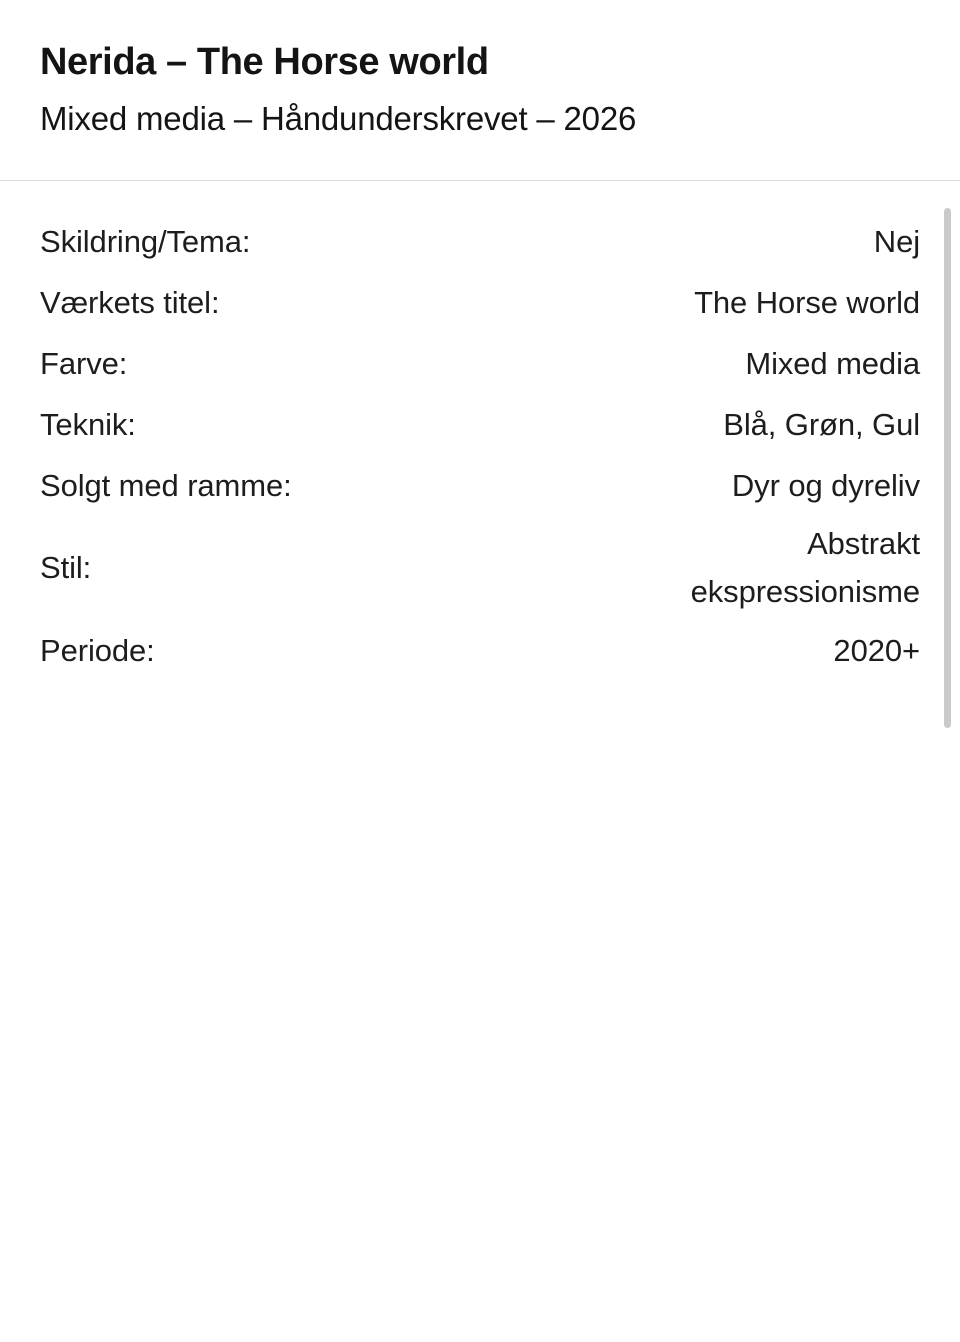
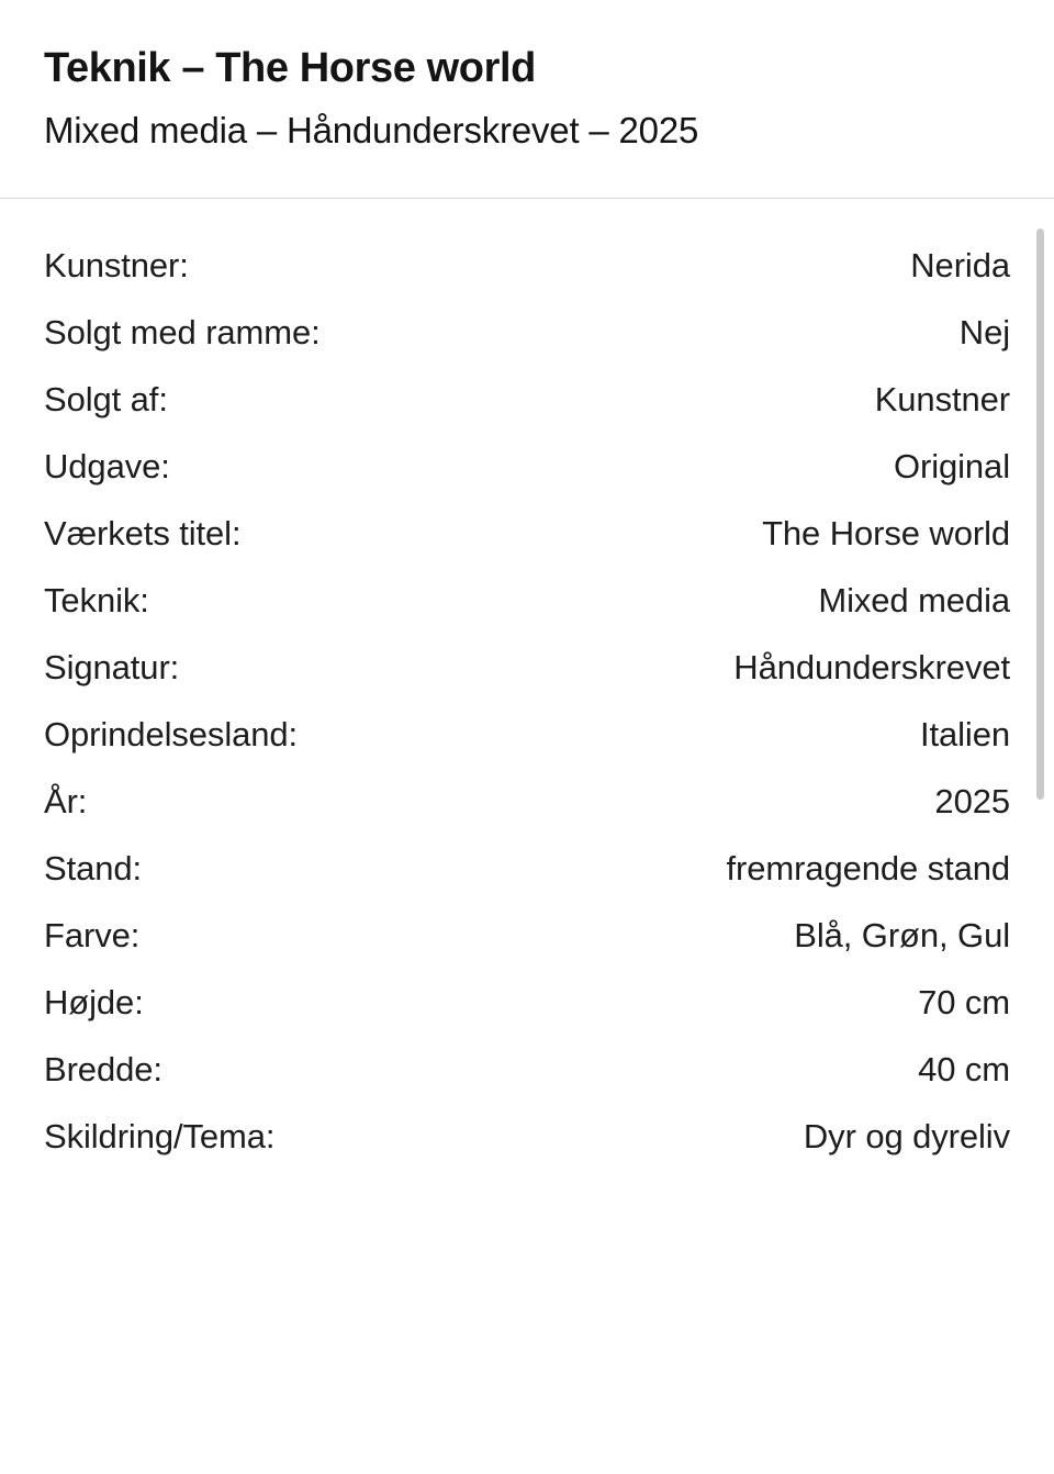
- Nerida – The Horse world
+ Teknik – The Horse world
- Mixed media – Håndunderskrevet – 2026
+ Mixed media – Håndunderskrevet – 2025
+ Kunstner:	Nerida
- Skildring/Tema:	Nej
+ Solgt med ramme:	Nej
+ Solgt af:	Kunstner
+ Udgave:	Original
  Værkets titel:	The Horse world
- Farve:	Mixed media
+ Teknik:	Mixed media
+ Signatur:	Håndunderskrevet
+ Oprindelsesland:	Italien
+ År:	2025
+ Stand:	fremragende stand
- Teknik:	Blå, Grøn, Gul
+ Farve:	Blå, Grøn, Gul
+ Højde:	70 cm
+ Bredde:	40 cm
- Solgt med ramme:	Dyr og dyreliv
+ Skildring/Tema:	Dyr og dyreliv
- Stil:	Abstrakt ekspressionisme
- Periode:	2020+
